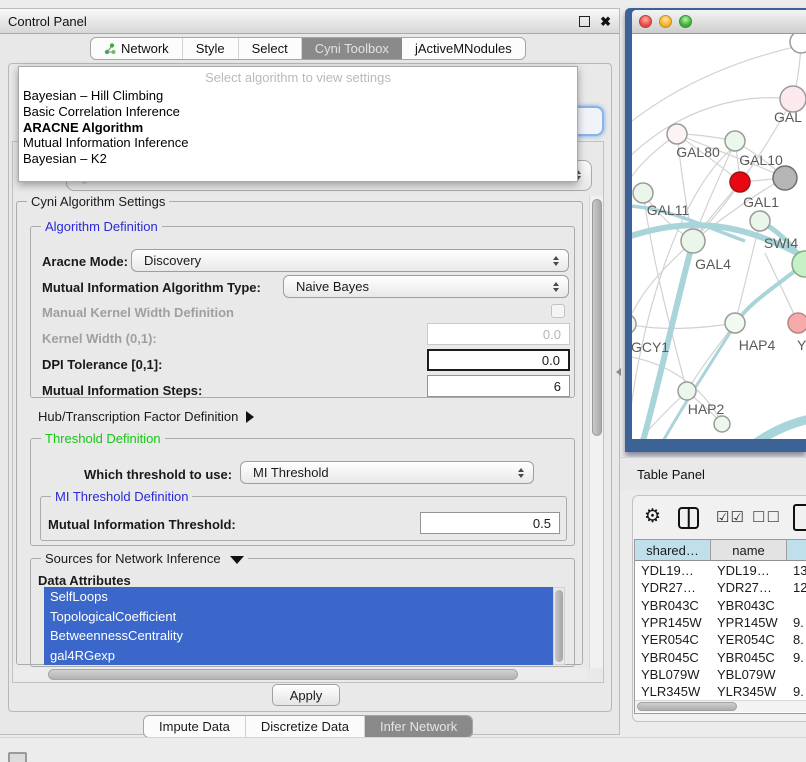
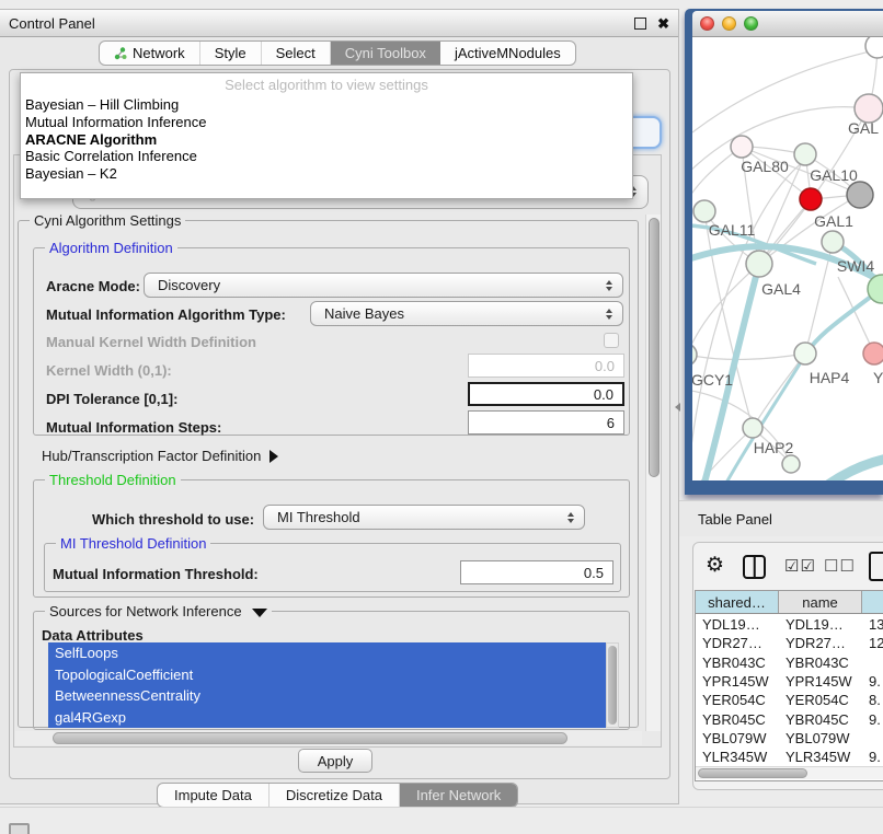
  Control Panel
  ✖
  Network
  Style
  Select
  Cyni Toolbox
  jActiveMNodules
  Select algorithm to view settings
  Bayesian – Hill Climbing
- Basic Correlation Inference
+ Mutual Information Inference
  ARACNE Algorithm
- Mutual Information Inference
+ Basic Correlation Inference
  Bayesian – K2
  Cyni Algorithm Settings
  Algorithm Definition
  Aracne Mode:
  Discovery
  Mutual Information Algorithm Type:
  Naive Bayes
  Manual Kernel Width Definition
  Kernel Width (0,1):
  0.0
  DPI Tolerance [0,1]:
  0.0
  Mutual Information Steps:
  6
  Hub/Transcription Factor Definition
  Threshold Definition
  Which threshold to use:
  MI Threshold
  MI Threshold Definition
  Mutual Information Threshold:
  0.5
  Sources for Network Inference
  Data Attributes
  SelfLoops
  TopologicalCoefficient
  BetweennessCentrality
  gal4RGexp
  Apply
  Impute Data
  Discretize Data
  Infer Network
  GAL
  GAL80
  GAL10
  GAL1
  SWI4
  GAL11
  GAL4
  GCY1
  HAP4
  Y
  HAP2
  Table Panel
  ⚙
  ☑☑
  ☐☐
  shared…
  name
  YDL19…
  YDL19…
  13
  YDR27…
  YDR27…
  12
  YBR043C
  YBR043C
  YPR145W
  YPR145W
  9.
  YER054C
  YER054C
  8.
  YBR045C
  YBR045C
  9.
  YBL079W
  YBL079W
  YLR345W
  YLR345W
  9.
